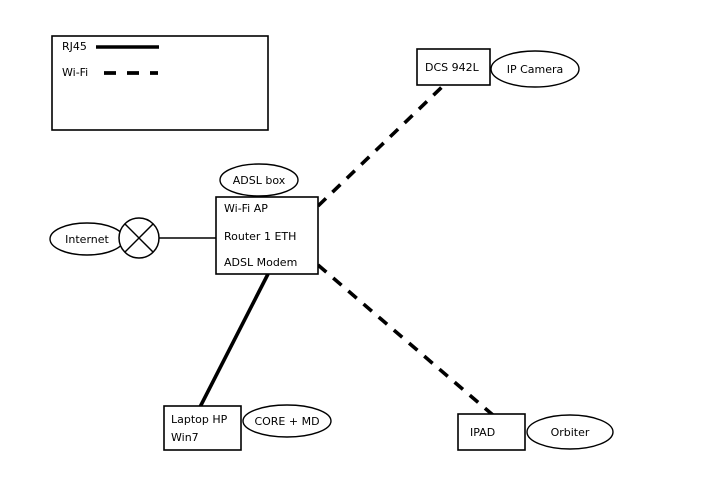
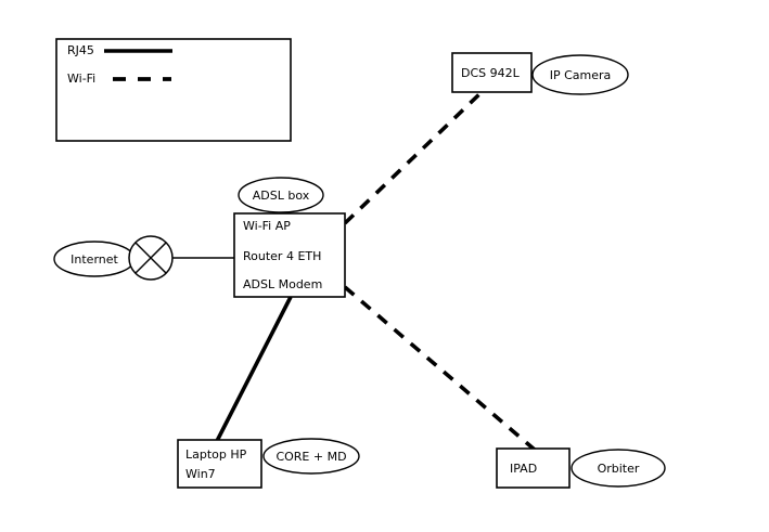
  RJ45
  Wi-Fi
  Internet
  ADSL box
  Wi-Fi AP
- Router 1 ETH
+ Router 4 ETH
  ADSL Modem
  DCS 942L
  IP Camera
  Laptop HP
  Win7
  CORE + MD
  IPAD
  Orbiter
